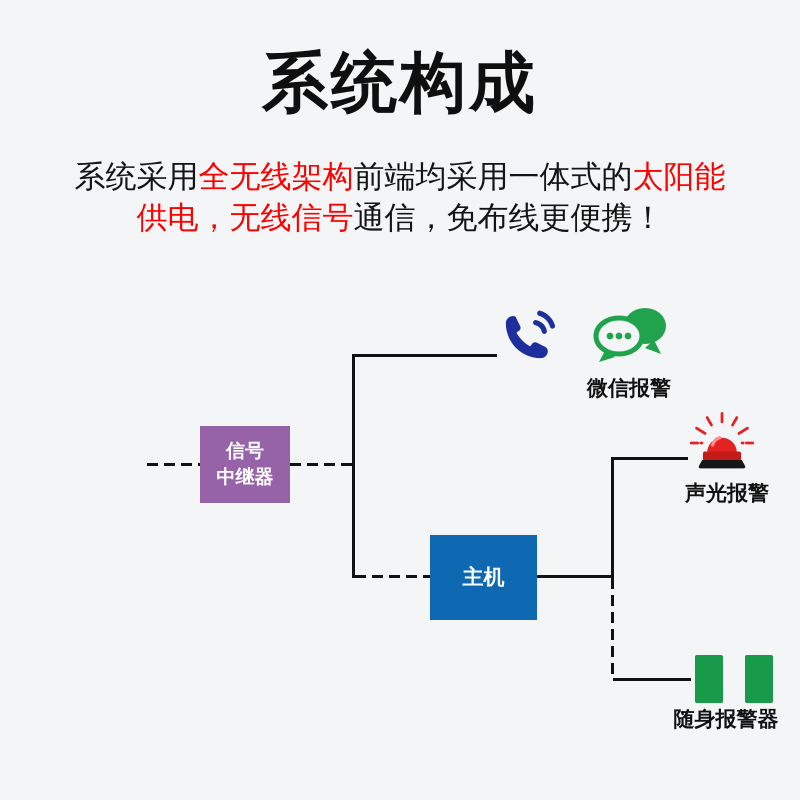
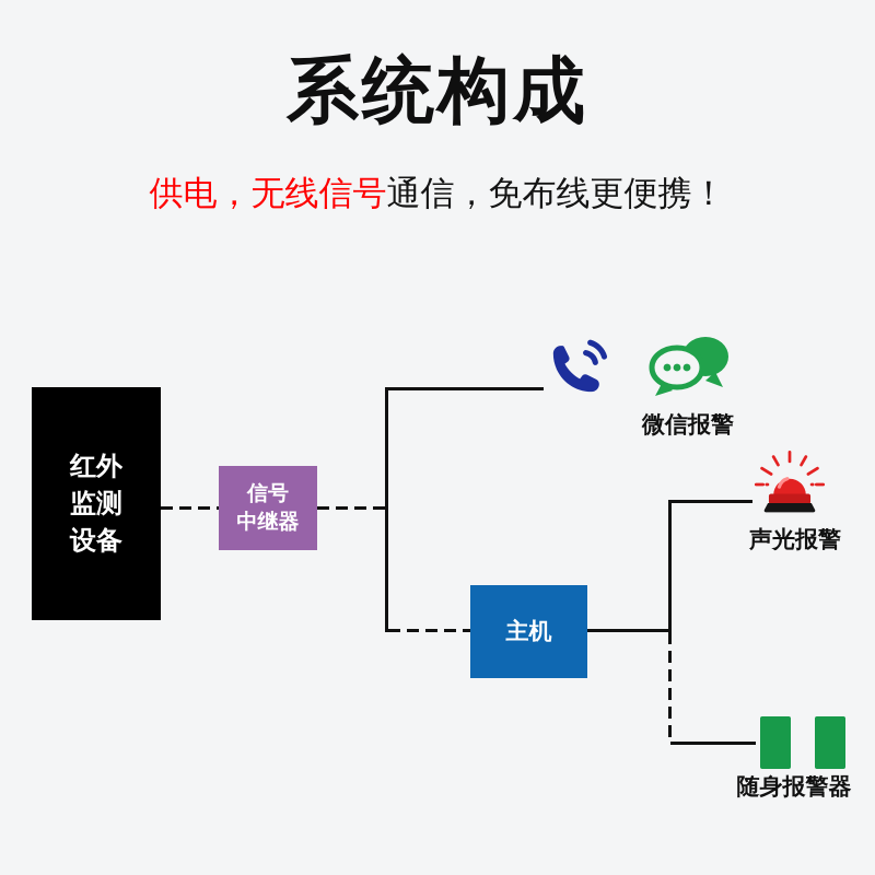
  系统构成
- 系统采用全无线架构前端均采用一体式的太阳能
  供电，无线信号通信，免布线更便携！
+ 红外
+ 监测
+ 设备
  信号
  中继器
  主机
  微信报警
  声光报警
  随身报警器
